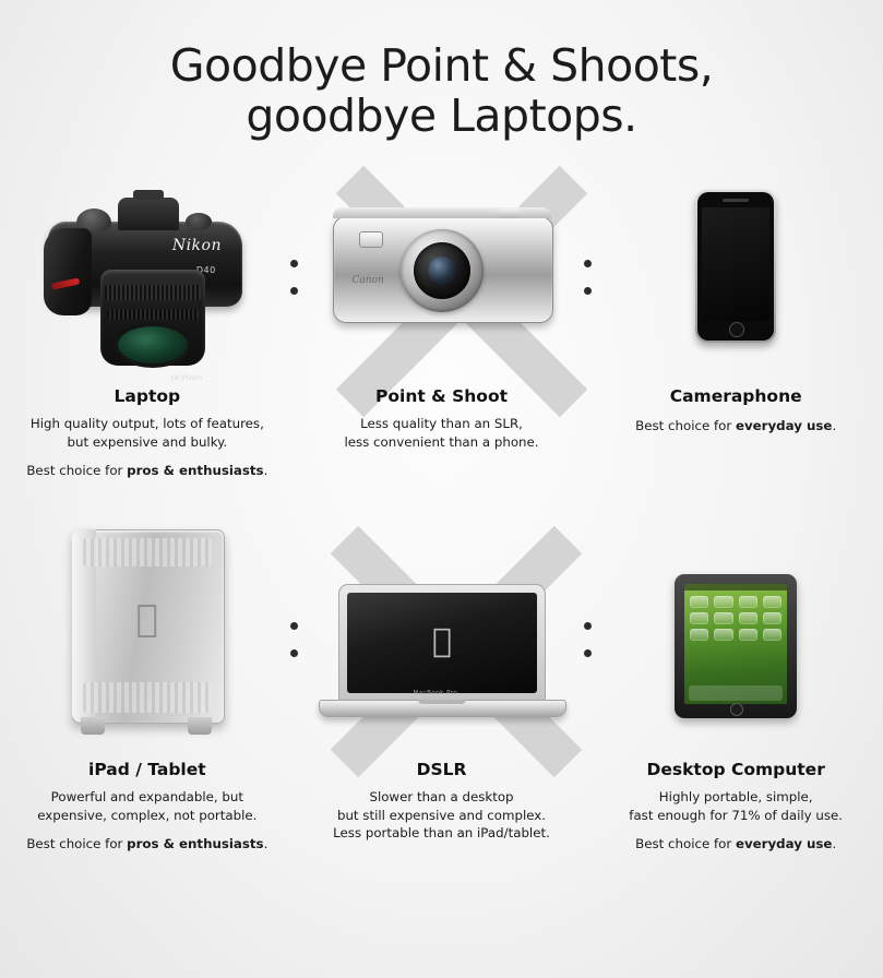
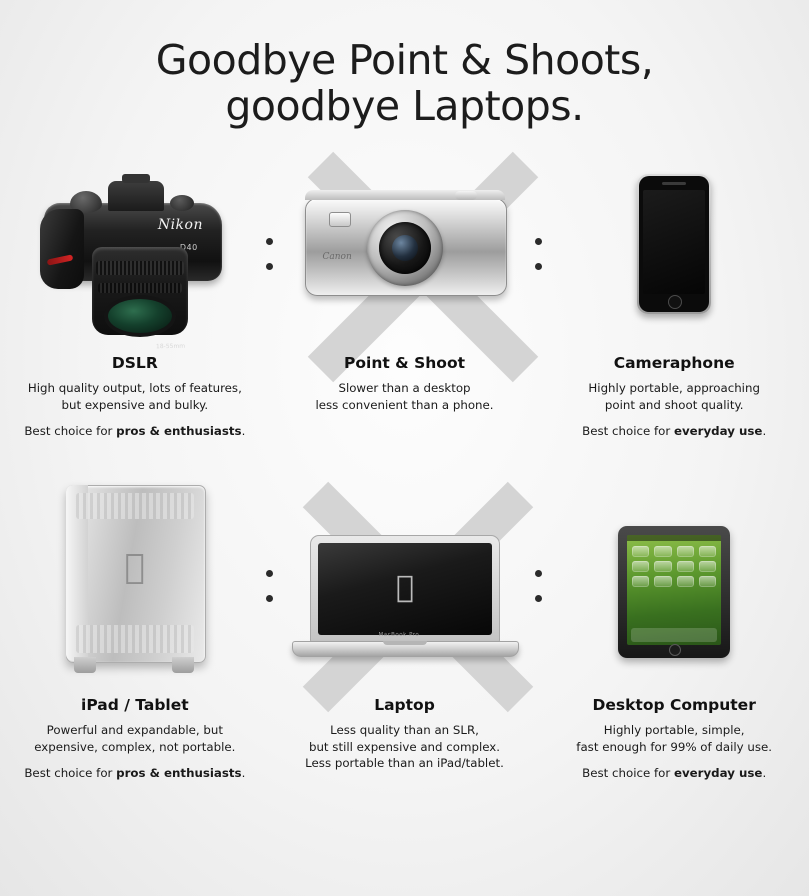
  Goodbye Point & Shoots,
  goodbye Laptops.
  Nikon
  D40
- Laptop
+ DSLR
  High quality output, lots of features,
  but expensive and bulky.
  Best choice for pros & enthusiasts.
  Canon
  Point & Shoot
- Less quality than an SLR,
+ Slower than a desktop
  less convenient than a phone.
  Cameraphone
+ Highly portable, approaching
+ point and shoot quality.
  Best choice for everyday use.
  
  iPad / Tablet
  Powerful and expandable, but
  expensive, complex, not portable.
  Best choice for pros & enthusiasts.
  
- DSLR
+ Laptop
- Slower than a desktop
+ Less quality than an SLR,
  but still expensive and complex.
  Less portable than an iPad/tablet.
  Desktop Computer
  Highly portable, simple,
- fast enough for 71% of daily use.
+ fast enough for 99% of daily use.
  Best choice for everyday use.
